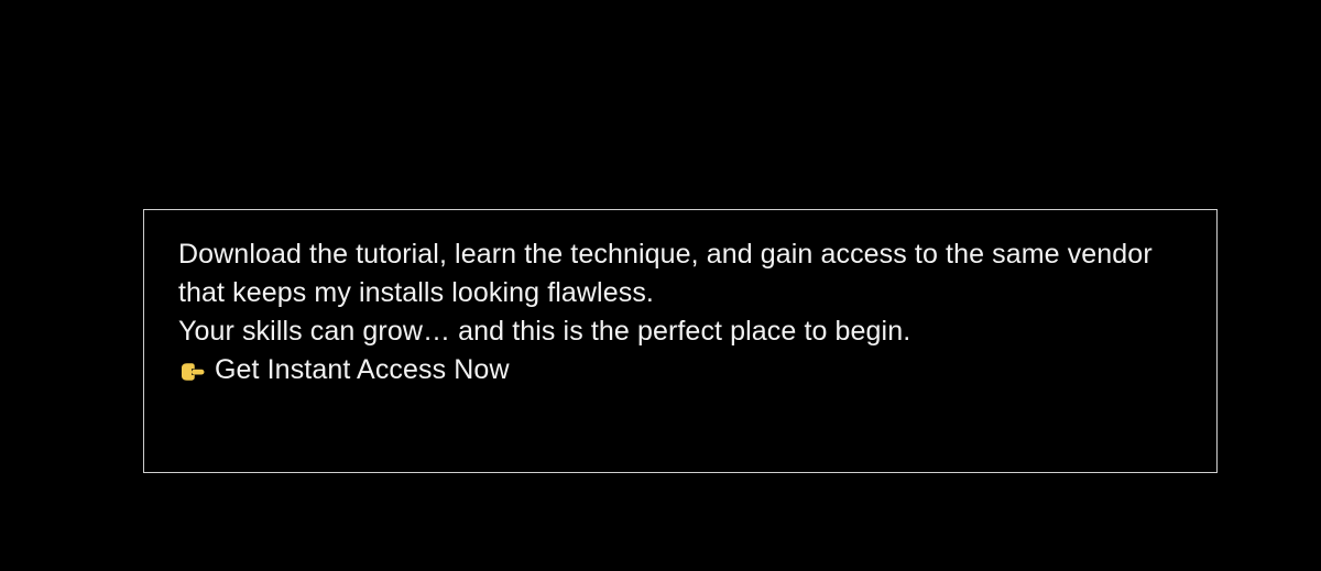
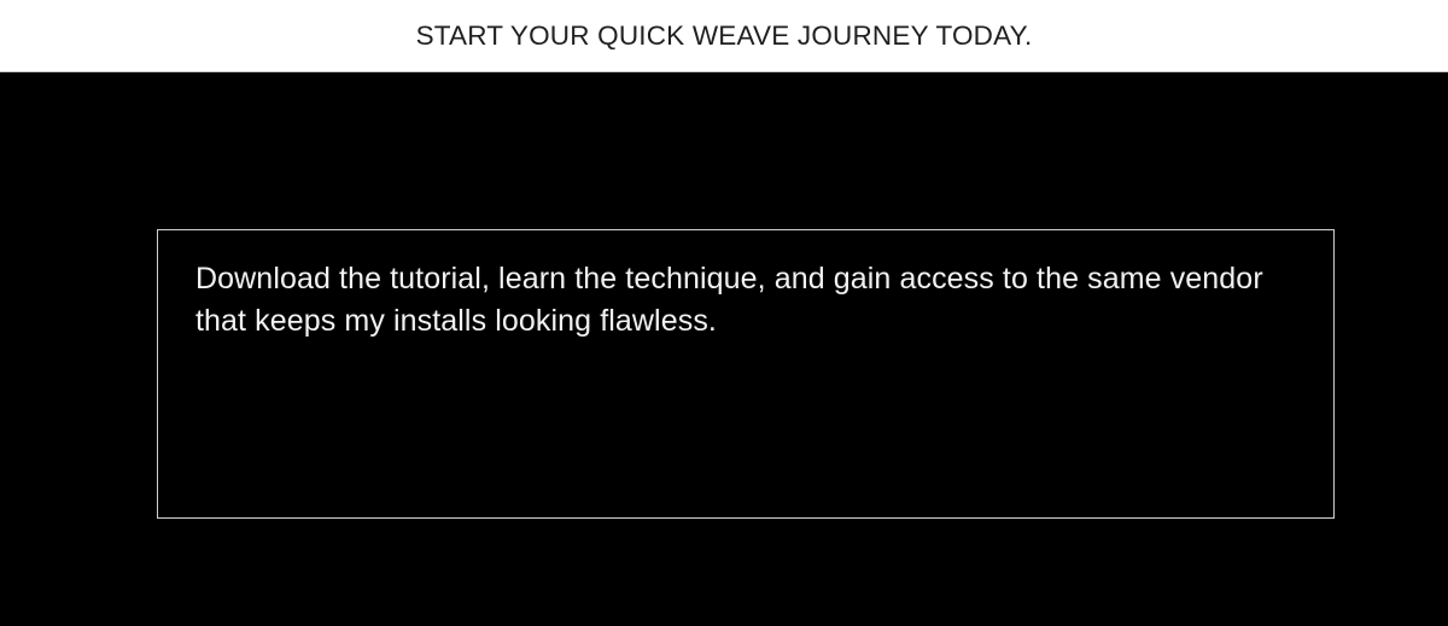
+ START YOUR QUICK WEAVE JOURNEY TODAY.
  Download the tutorial, learn the technique, and gain access to the same vendor that keeps my installs looking flawless.
- Your skills can grow… and this is the perfect place to begin.
- Get Instant Access Now
